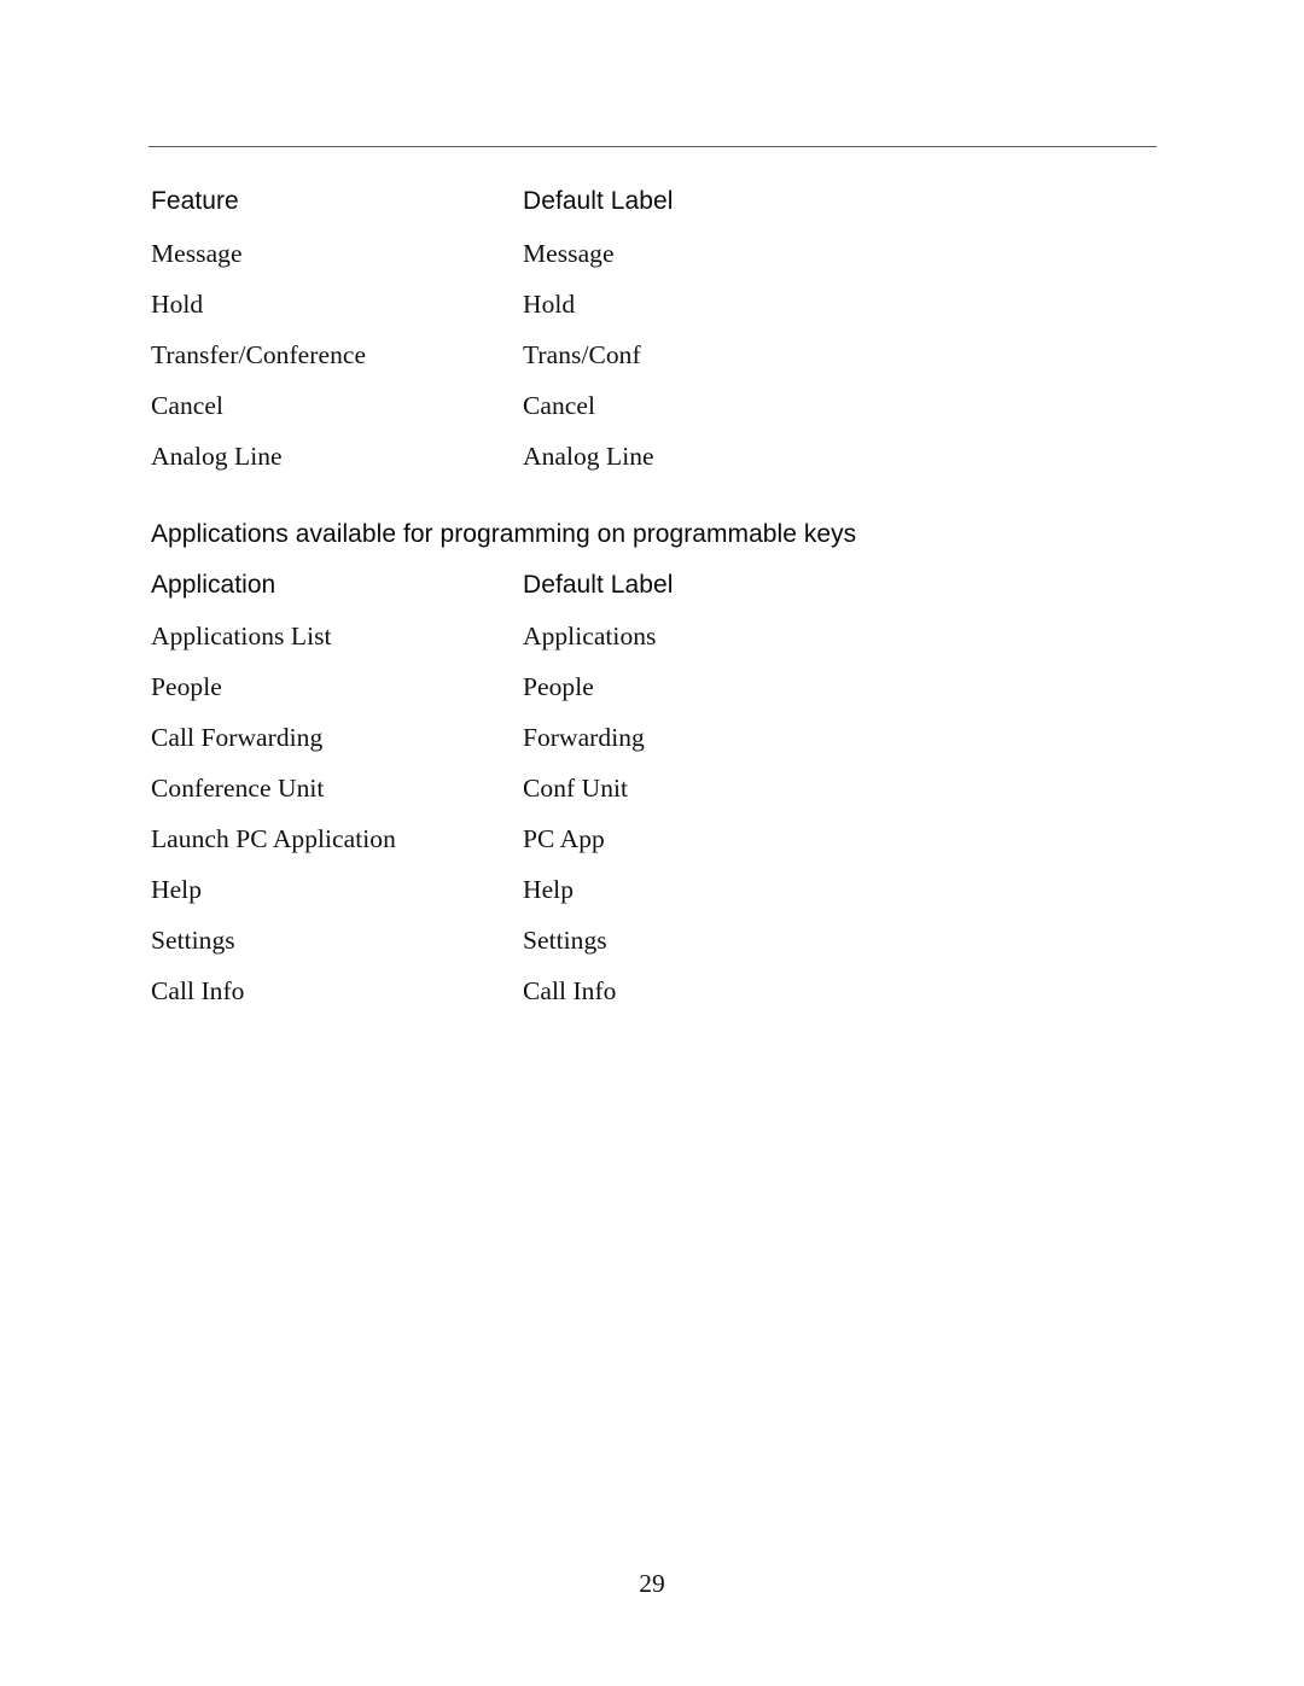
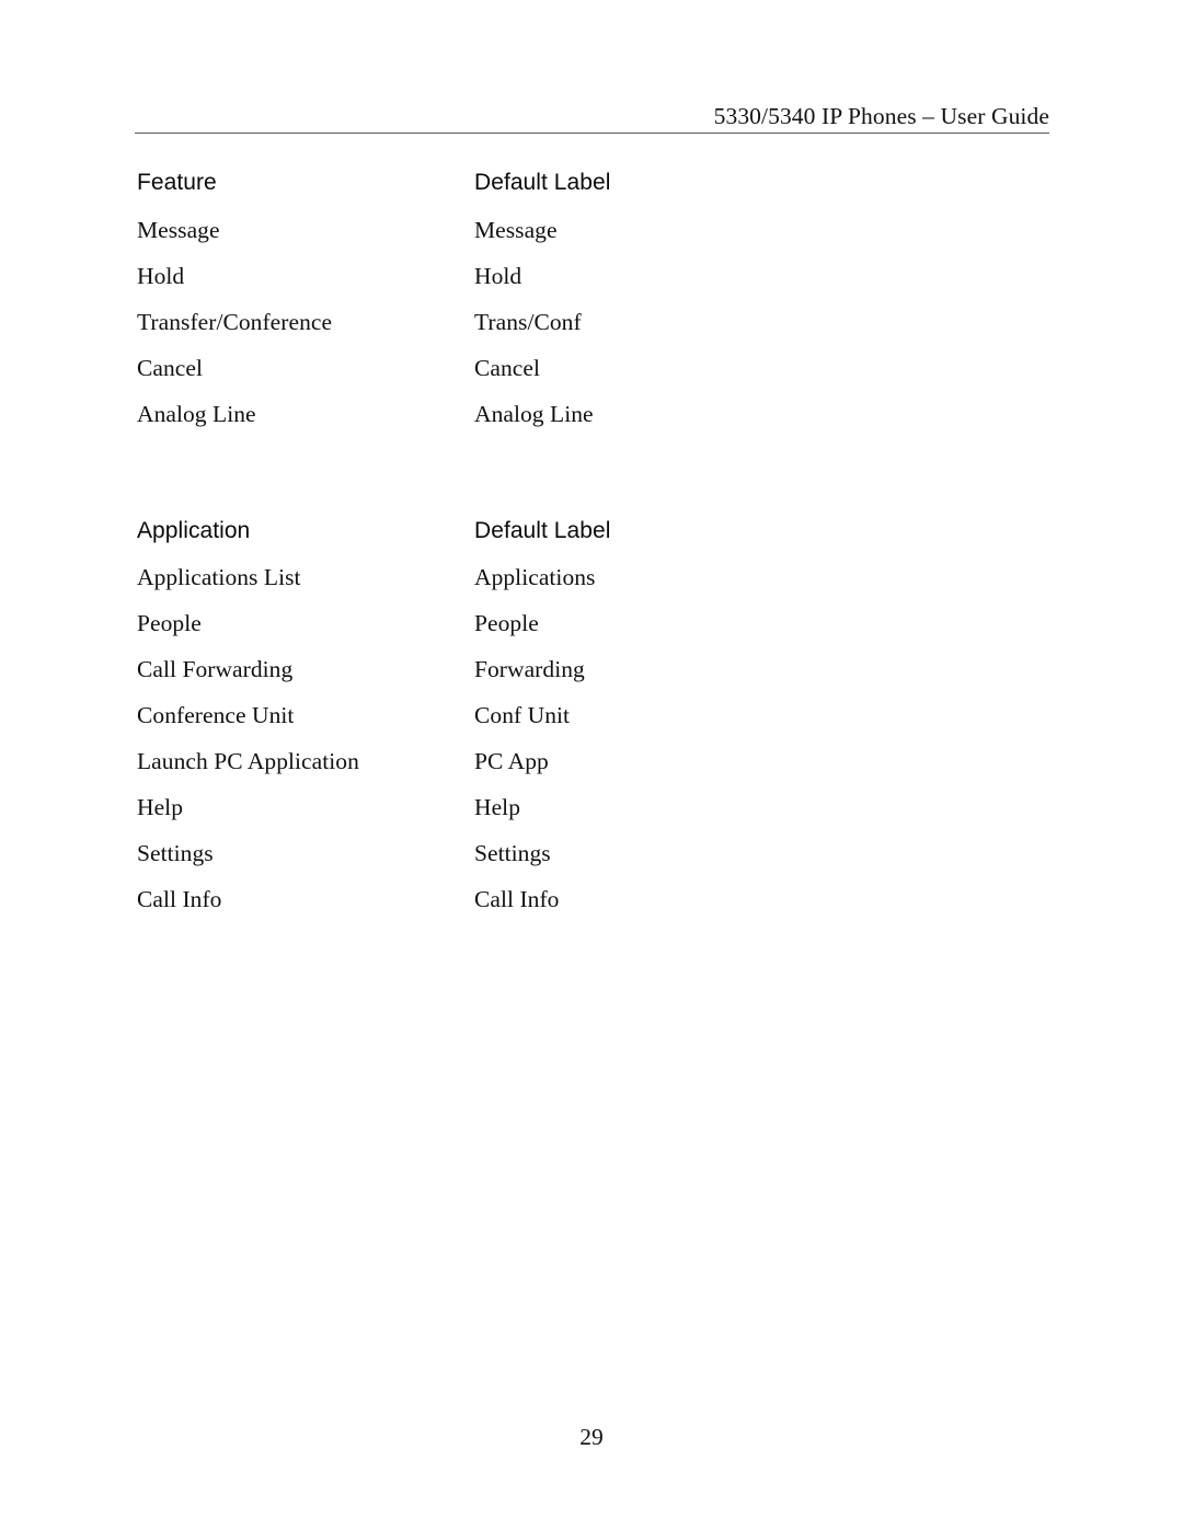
+ 5330/5340 IP Phones – User Guide
  Feature
  Default Label
  Message
  Message
  Hold
  Hold
  Transfer/Conference
  Trans/Conf
  Cancel
  Cancel
  Analog Line
  Analog Line
- Applications available for programming on programmable keys
  Application
  Default Label
  Applications List
  Applications
  People
  People
  Call Forwarding
  Forwarding
  Conference Unit
  Conf Unit
  Launch PC Application
  PC App
  Help
  Help
  Settings
  Settings
  Call Info
  Call Info
  29
